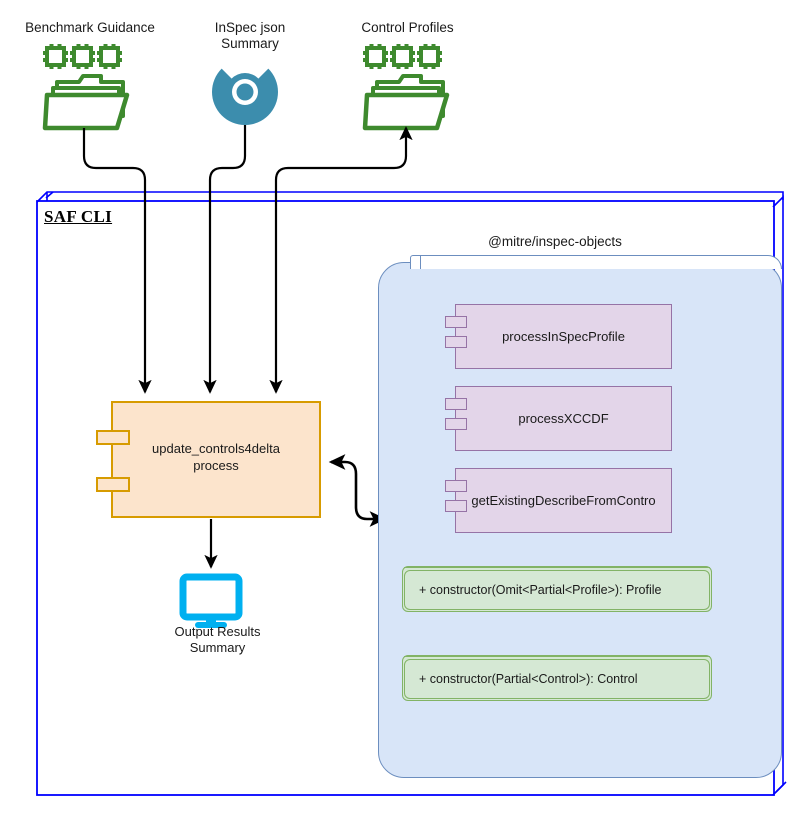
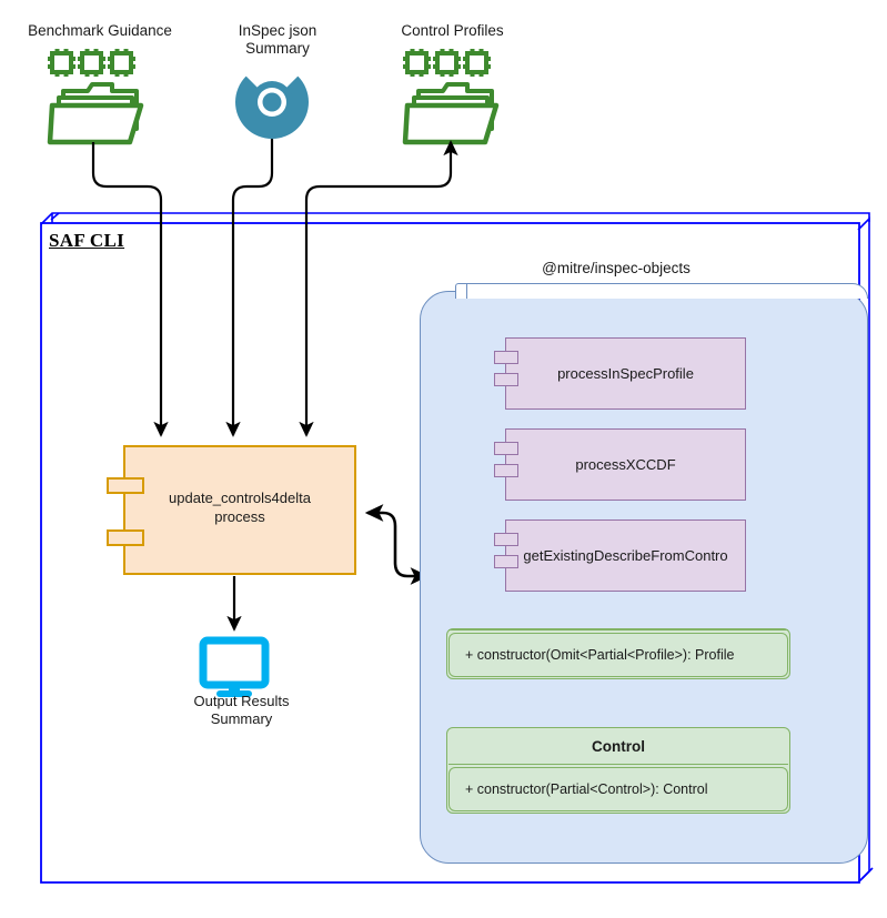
  Benchmark Guidance
  InSpec json
  Summary
  Control Profiles
  SAF CLI
  update_controls4delta
  process
  Output Results
  Summary
  @mitre/inspec-objects
  processInSpecProfile
  processXCCDF
  getExistingDescribeFromContro
  + constructor(Omit<Partial<Profile>): Profile
+ Control
  + constructor(Partial<Control>): Control
